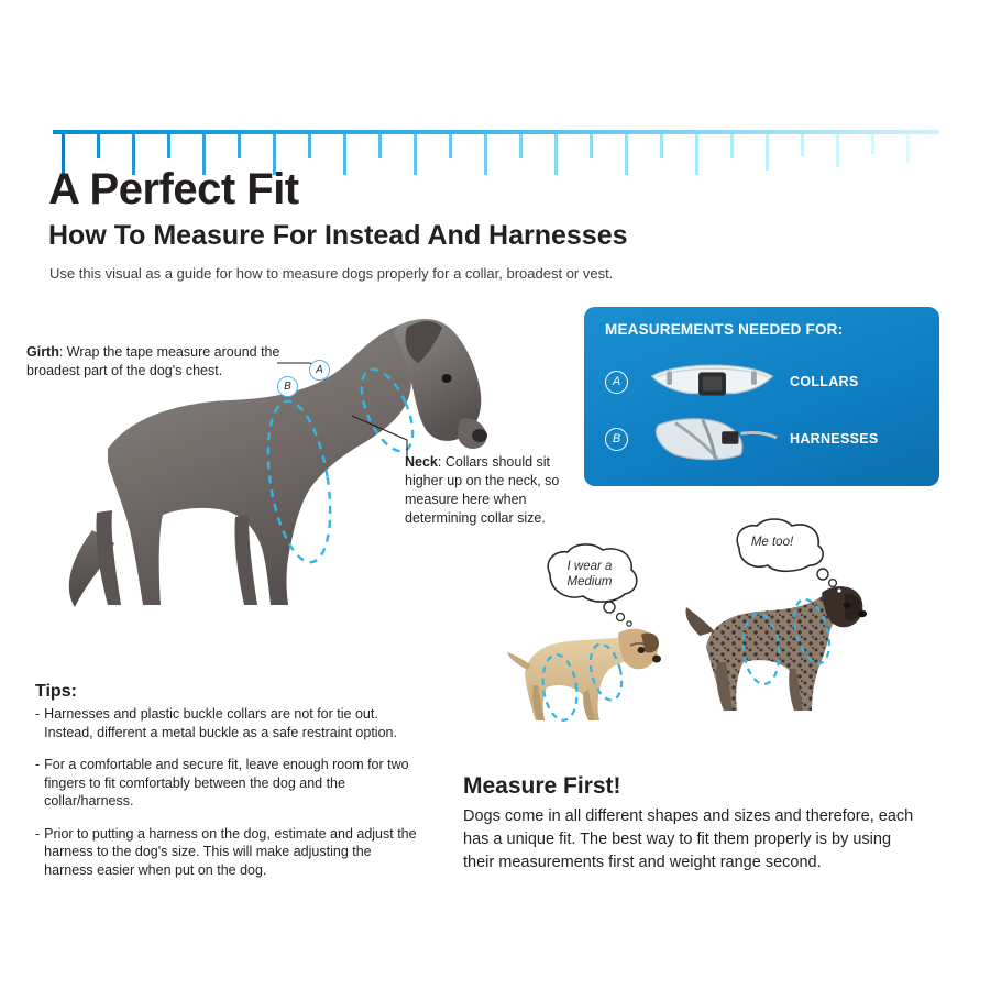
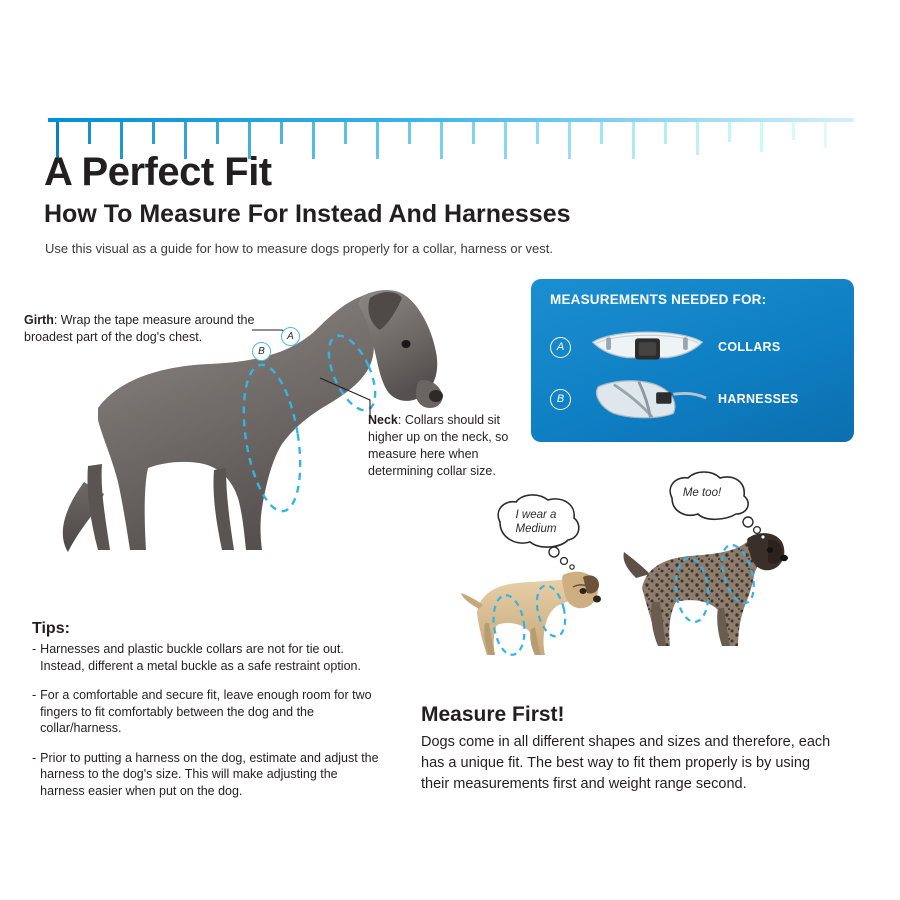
  A Perfect Fit
  How To Measure For Instead And Harnesses
- Use this visual as a guide for how to measure dogs properly for a collar, broadest or vest.
+ Use this visual as a guide for how to measure dogs properly for a collar, harness or vest.
  Girth: Wrap the tape measure around the broadest part of the dog's chest.
  Neck: Collars should sit higher up on the neck, so measure here when determining collar size.
  A
  B
  MEASUREMENTS NEEDED FOR:
  A
  COLLARS
  B
  HARNESSES
  I wear a Medium
  Me too!
  Tips:
  -
  Harnesses and plastic buckle collars are not for tie out. Instead, different a metal buckle as a safe restraint option.
  -
  For a comfortable and secure fit, leave enough room for two fingers to fit comfortably between the dog and the collar/harness.
  -
  Prior to putting a harness on the dog, estimate and adjust the harness to the dog's size. This will make adjusting the harness easier when put on the dog.
  Measure First!
  Dogs come in all different shapes and sizes and therefore, each has a unique fit. The best way to fit them properly is by using their measurements first and weight range second.
